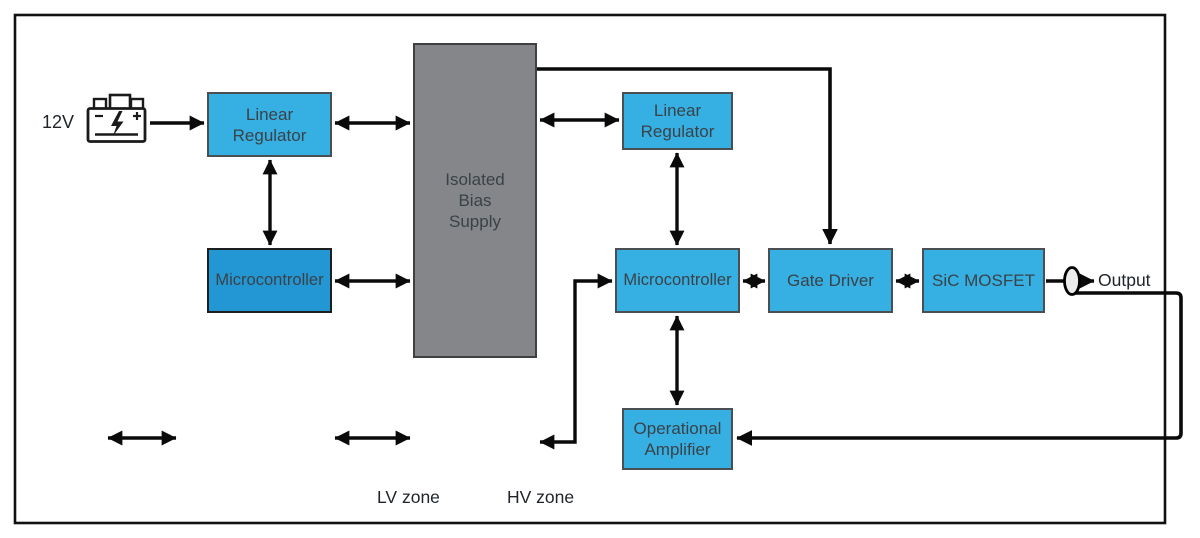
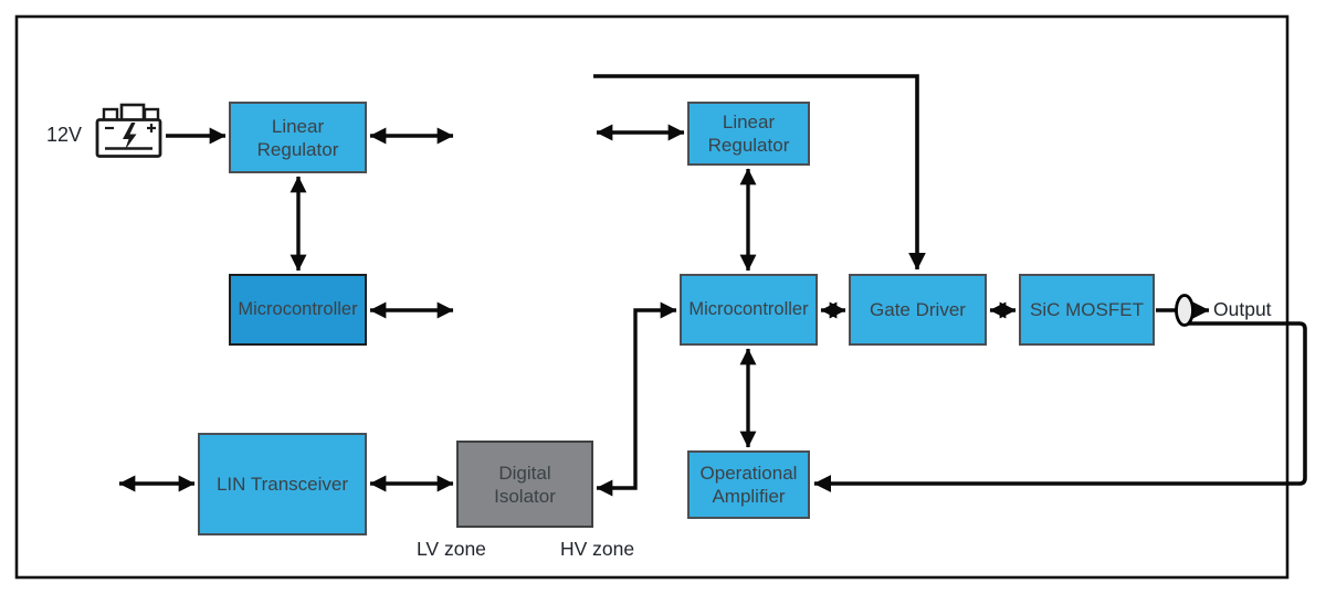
  Linear
  Regulator
  Microcontroller
- Isolated
- Bias
- Supply
  Linear
  Regulator
  Microcontroller
  Gate Driver
  SiC MOSFET
  Operational
  Amplifier
+ Digital
+ Isolator
+ LIN Transceiver
  12V
  LV zone
  HV zone
  Output
